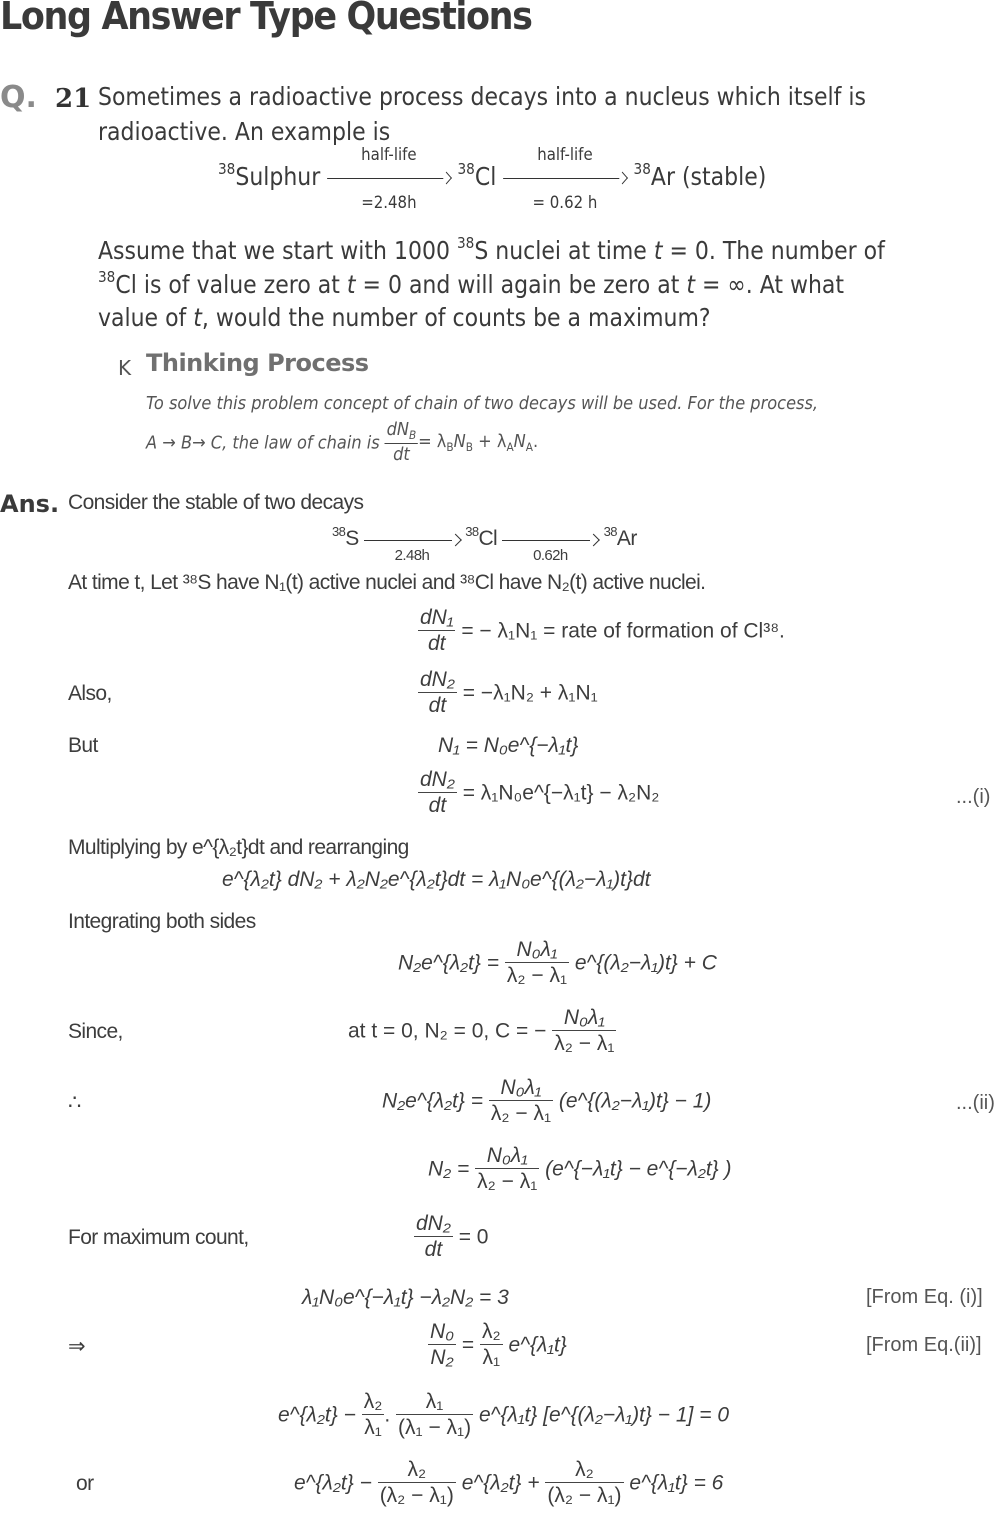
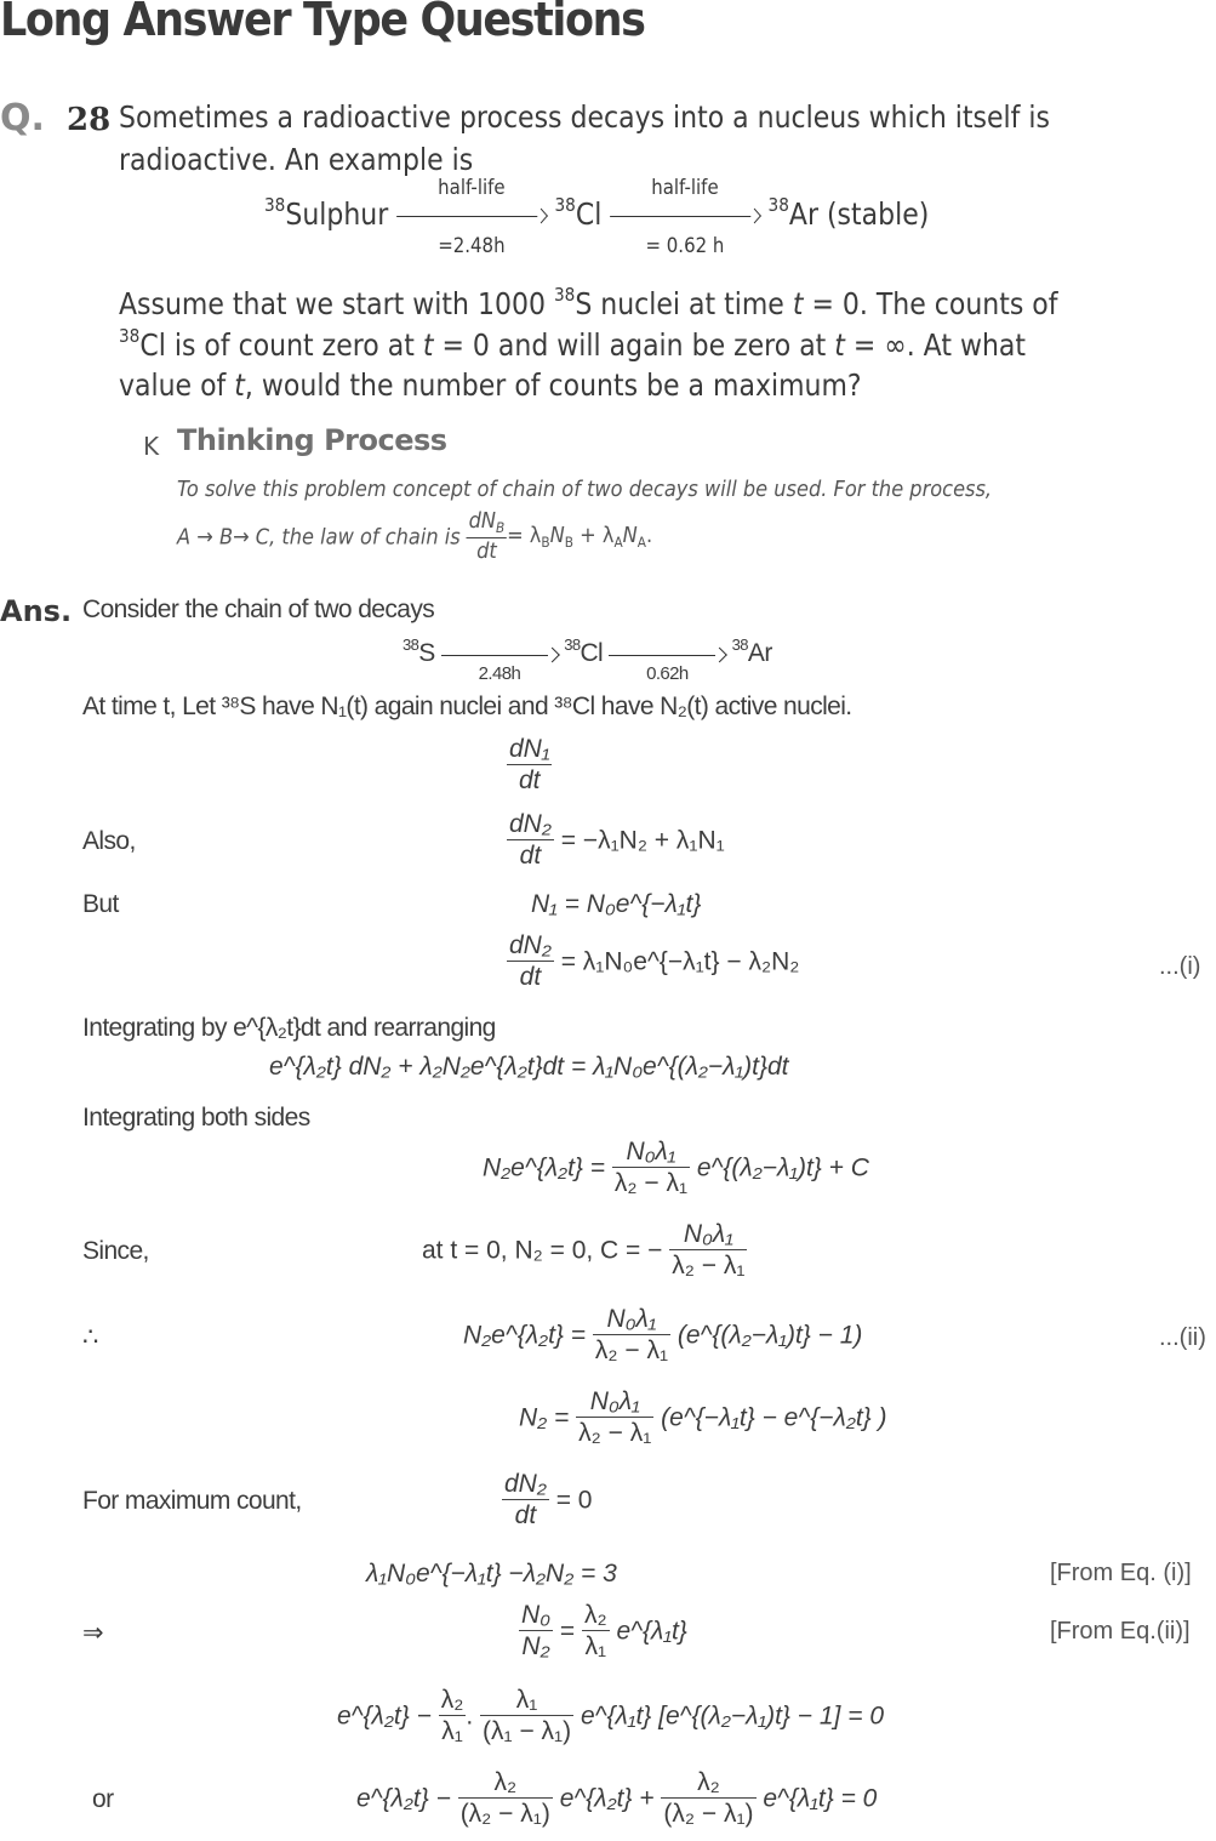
  Long Answer Type Questions
  Q.
- 21
+ 28
  Sometimes a radioactive process decays into a nucleus which itself is
  radioactive. An example is
  38Sulphur
  half-life
  =2.48h
  38Cl
  half-life
  = 0.62 h
  38Ar (stable)
- Assume that we start with 1000 38S nuclei at time t = 0. The number of
+ Assume that we start with 1000 38S nuclei at time t = 0. The counts of
- 38Cl is of value zero at t = 0 and will again be zero at t = ∞. At what
+ 38Cl is of count zero at t = 0 and will again be zero at t = ∞. At what
  value of t, would the number of counts be a maximum?
  K
  Thinking Process
  To solve this problem concept of chain of two decays will be used. For the process,
  A → B→ C, the law of chain is
  dNB
  dt
  = λBNB + λANA.
  Ans.
- Consider the stable of two decays
+ Consider the chain of two decays
  38S
  2.48h
  38Cl
  0.62h
  38Ar
- At time t, Let ³⁸S have N₁(t) active nuclei and ³⁸Cl have N₂(t) active nuclei.
+ At time t, Let ³⁸S have N₁(t) again nuclei and ³⁸Cl have N₂(t) active nuclei.
  dN₁
  dt
- = − λ₁N₁ = rate of formation of Cl³⁸.
  Also,
  dN₂
  dt
  = −λ₁N₂ + λ₁N₁
  But
  N₁ = N₀e^{−λ₁t}
  dN₂
  dt
  = λ₁N₀e^{−λ₁t} − λ₂N₂
  ...(i)
- Multiplying by e^{λ₂t}dt and rearranging
+ Integrating by e^{λ₂t}dt and rearranging
  e^{λ₂t} dN₂ + λ₂N₂e^{λ₂t}dt = λ₁N₀e^{(λ₂−λ₁)t}dt
  Integrating both sides
  N₂e^{λ₂t} =
  N₀λ₁
  λ₂ − λ₁
  e^{(λ₂−λ₁)t} + C
  Since,
  at t = 0, N₂ = 0, C = −
  N₀λ₁
  λ₂ − λ₁
  ∴
  N₂e^{λ₂t} =
  N₀λ₁
  λ₂ − λ₁
  (e^{(λ₂−λ₁)t} − 1)
  ...(ii)
  N₂ =
  N₀λ₁
  λ₂ − λ₁
  (e^{−λ₁t} − e^{−λ₂t} )
  For maximum count,
  dN₂
  dt
  = 0
  λ₁N₀e^{−λ₁t} −λ₂N₂ = 3
  [From Eq. (i)]
  ⇒
  N₀
  N₂
  =
  λ₂
  λ₁
  e^{λ₁t}
  [From Eq.(ii)]
  e^{λ₂t} −
  λ₂
  λ₁
  .
  λ₁
  (λ₁ − λ₁)
  e^{λ₁t} [e^{(λ₂−λ₁)t} − 1] = 0
  or
  e^{λ₂t} −
  λ₂
  (λ₂ − λ₁)
  e^{λ₂t} +
  λ₂
  (λ₂ − λ₁)
- e^{λ₁t} = 6
+ e^{λ₁t} = 0
